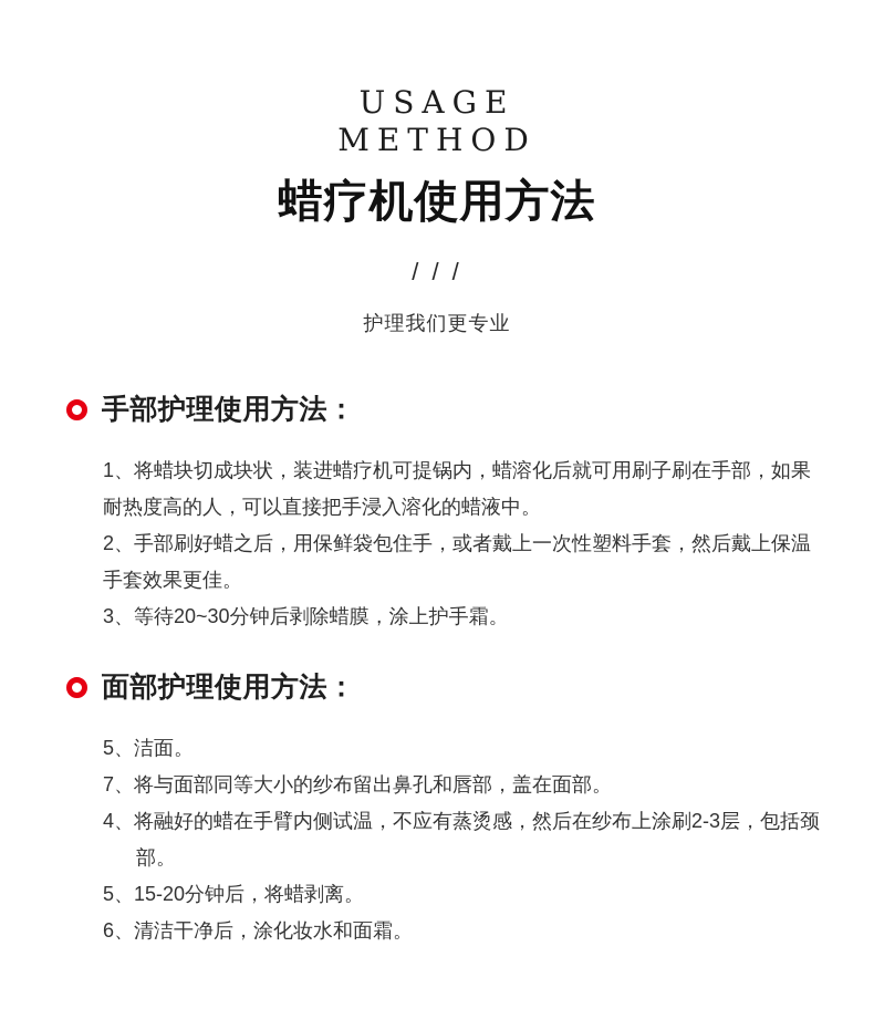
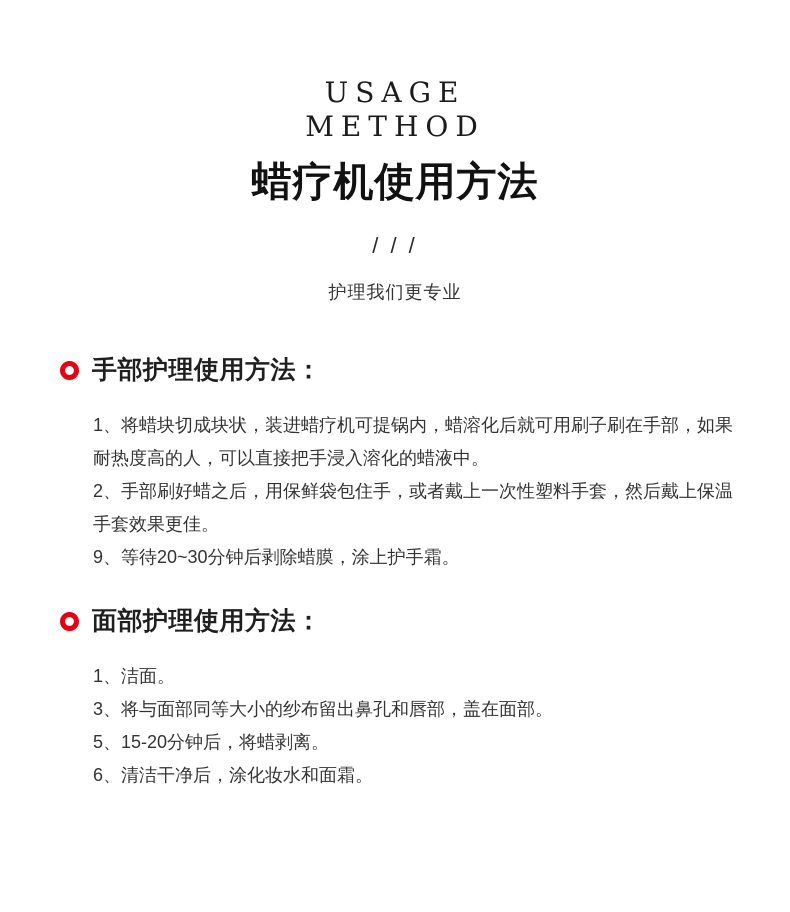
  USAGE
  METHOD
  蜡疗机使用方法
  / / /
  护理我们更专业
  手部护理使用方法：
  1、将蜡块切成块状，装进蜡疗机可提锅内，蜡溶化后就可用刷子刷在手部，如果耐热度高的人，可以直接把手浸入溶化的蜡液中。
  2、手部刷好蜡之后，用保鲜袋包住手，或者戴上一次性塑料手套，然后戴上保温手套效果更佳。
- 3、等待20~30分钟后剥除蜡膜，涂上护手霜。
+ 9、等待20~30分钟后剥除蜡膜，涂上护手霜。
  面部护理使用方法：
- 5、洁面。
+ 1、洁面。
- 7、将与面部同等大小的纱布留出鼻孔和唇部，盖在面部。
+ 3、将与面部同等大小的纱布留出鼻孔和唇部，盖在面部。
- 4、将融好的蜡在手臂内侧试温，不应有蒸烫感，然后在纱布上涂刷2-3层，包括颈部。
  5、15-20分钟后，将蜡剥离。
  6、清洁干净后，涂化妆水和面霜。
